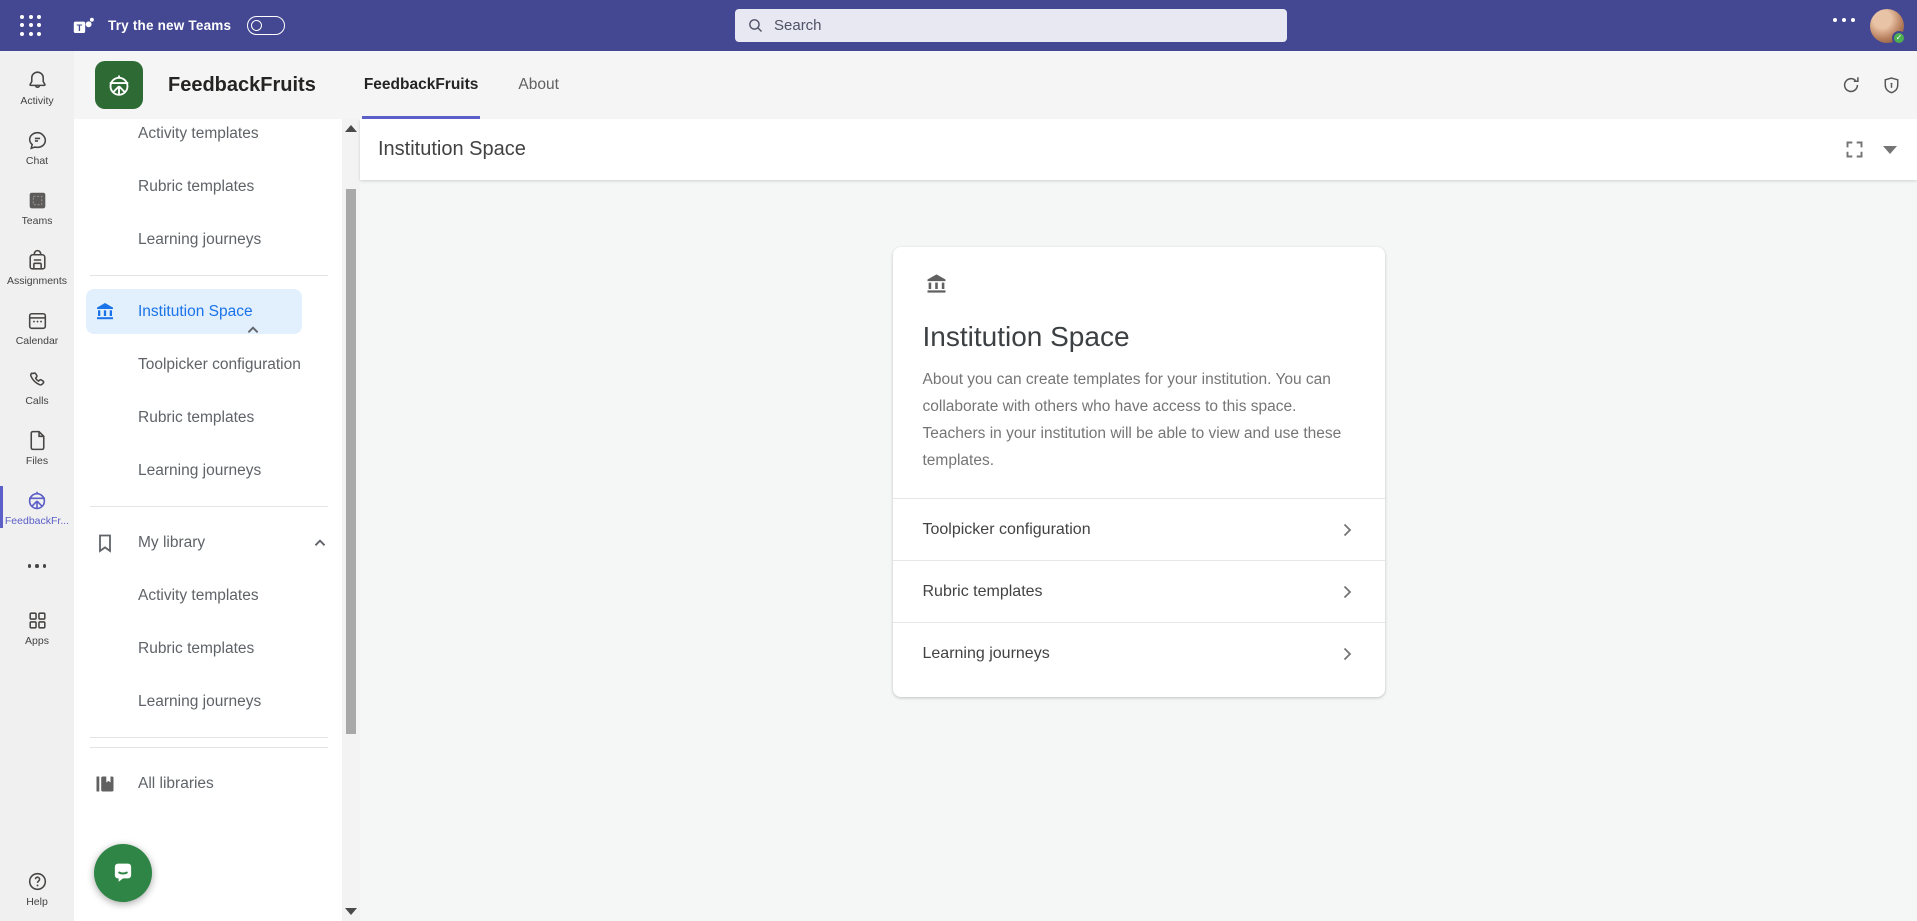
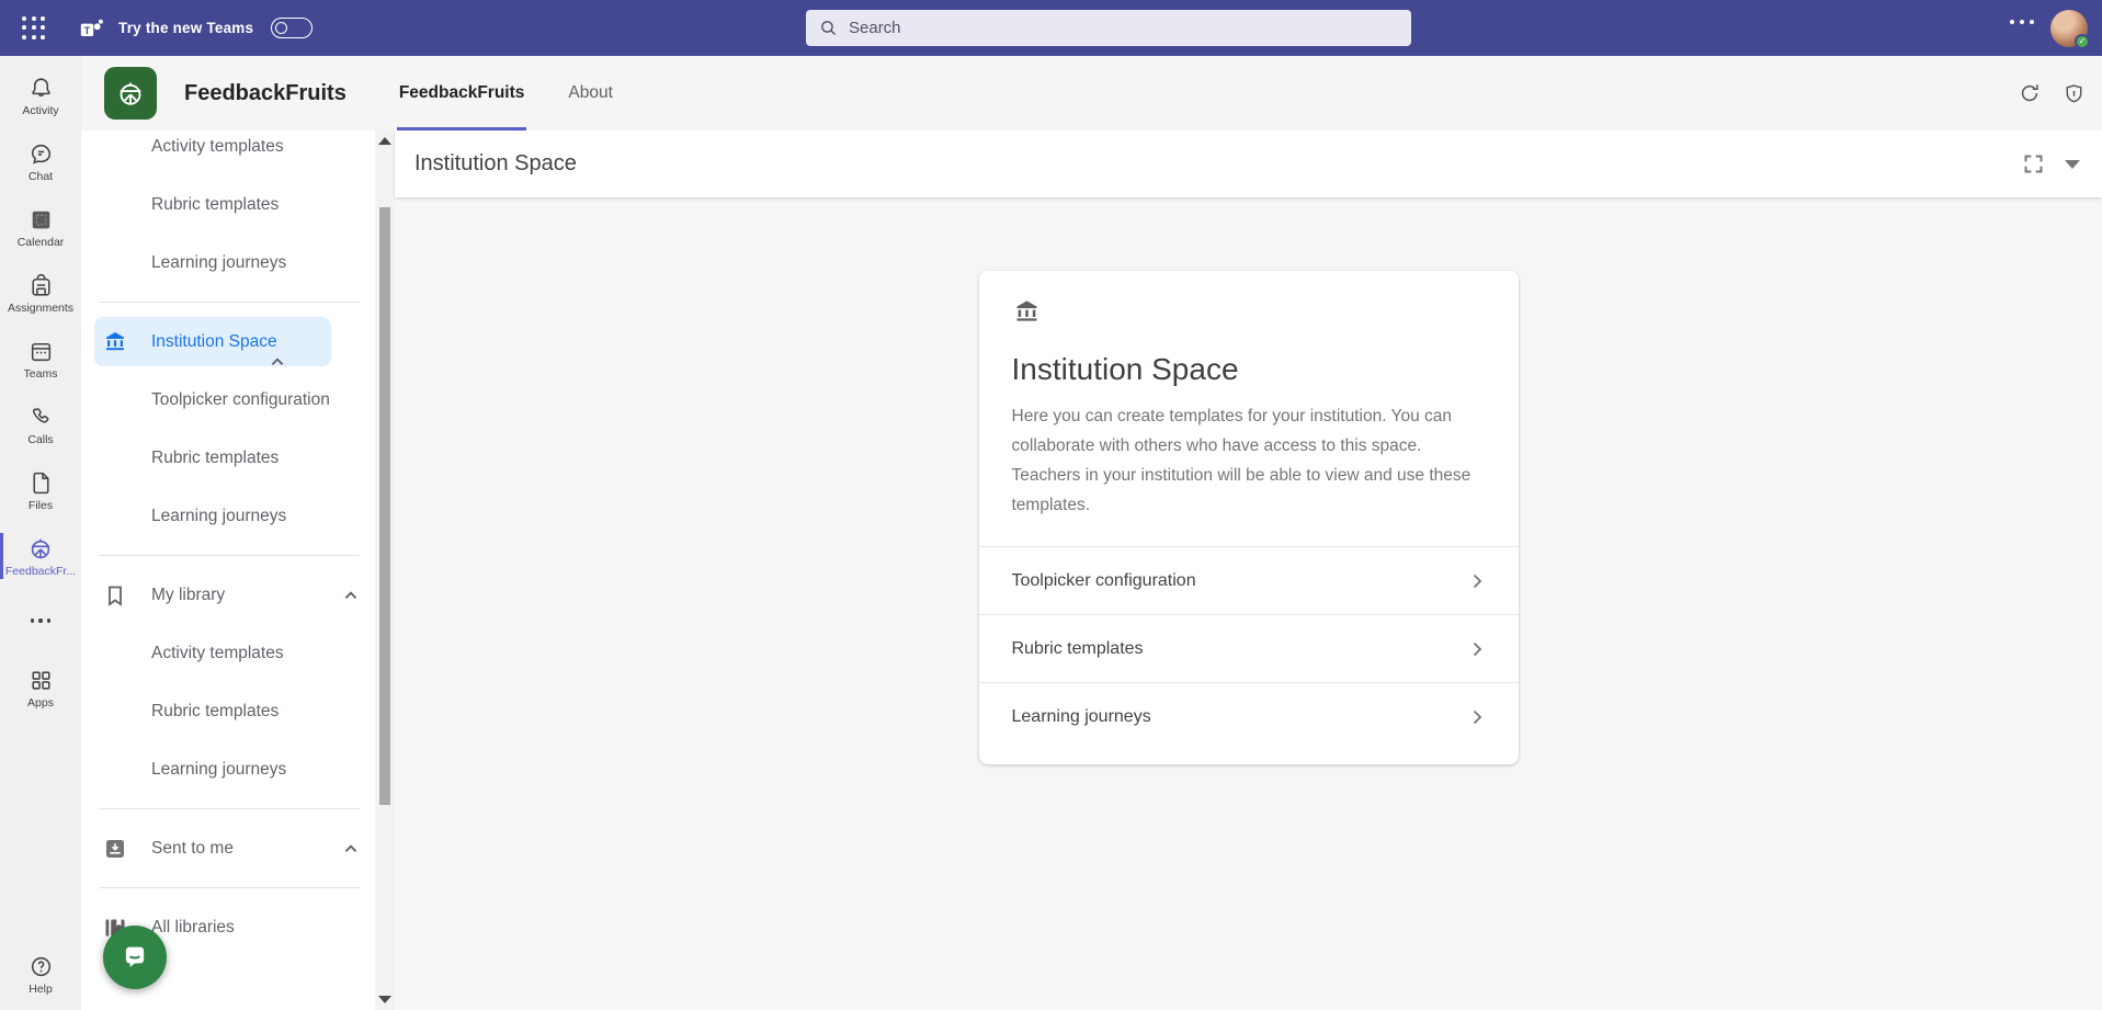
  T
  Try the new Teams
  Search
  ✓
  Activity
  Chat
- Teams
+ Calendar
  Assignments
- Calendar
+ Teams
  Calls
  Files
  FeedbackFr...
  Apps
  Help
  FeedbackFruits
  FeedbackFruits
  About
  Activity templates
  Rubric templates
  Learning journeys
  Institution Space
  Toolpicker configuration
  Rubric templates
  Learning journeys
  My library
  Activity templates
  Rubric templates
  Learning journeys
+ Sent to me
  All libraries
  Institution Space
  Institution Space
- About you can create templates for your institution. You can collaborate with others who have access to this space. Teachers in your institution will be able to view and use these templates.
+ Here you can create templates for your institution. You can collaborate with others who have access to this space. Teachers in your institution will be able to view and use these templates.
  Toolpicker configuration
  Rubric templates
  Learning journeys
